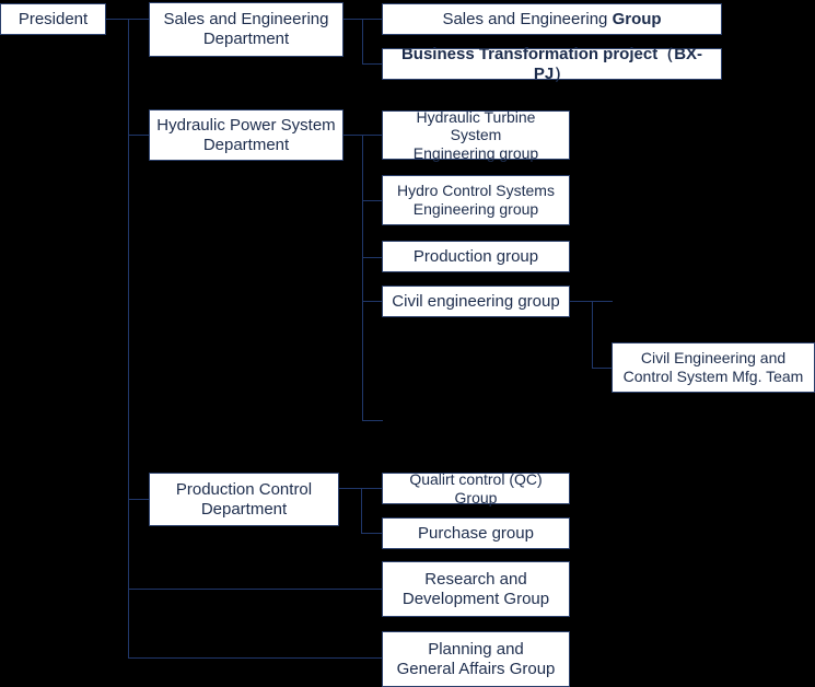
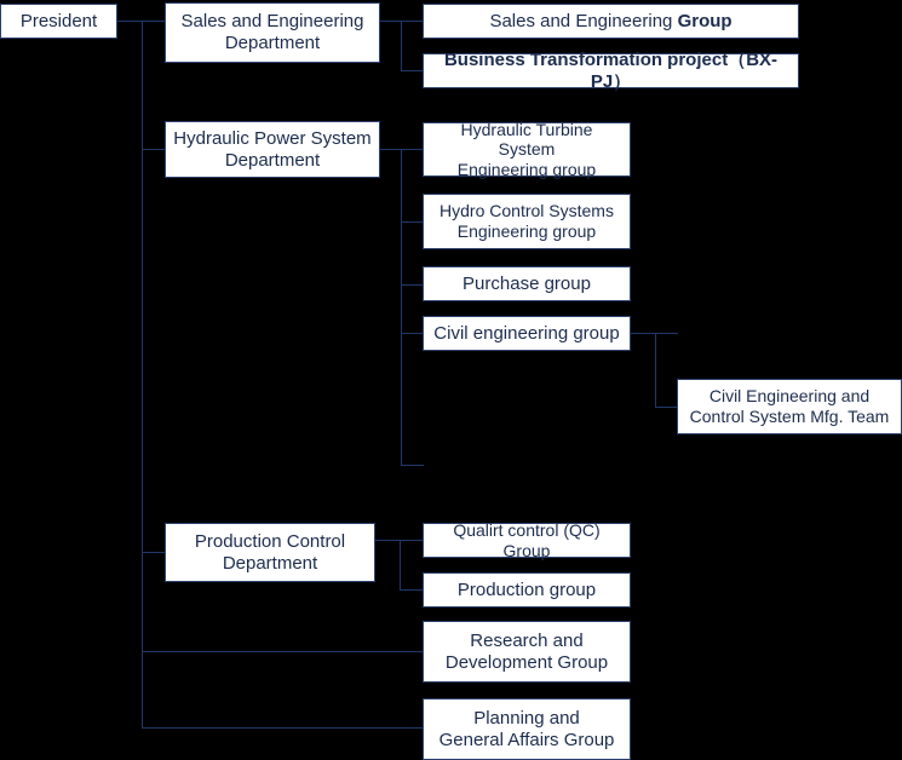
  President
  Sales and Engineering
  Department
  Sales and Engineering Group
  Business Transformation project（BX-PJ）
  Hydraulic Power System
  Department
  Hydraulic Turbine System
  Engineering group
  Hydro Control Systems
  Engineering group
- Production group
+ Purchase group
  Civil engineering group
  Civil Engineering and
  Control System Mfg. Team
  Production Control
  Department
  Qualirt control (QC) Group
- Purchase group
+ Production group
  Research and
  Development Group
  Planning and
  General Affairs Group
